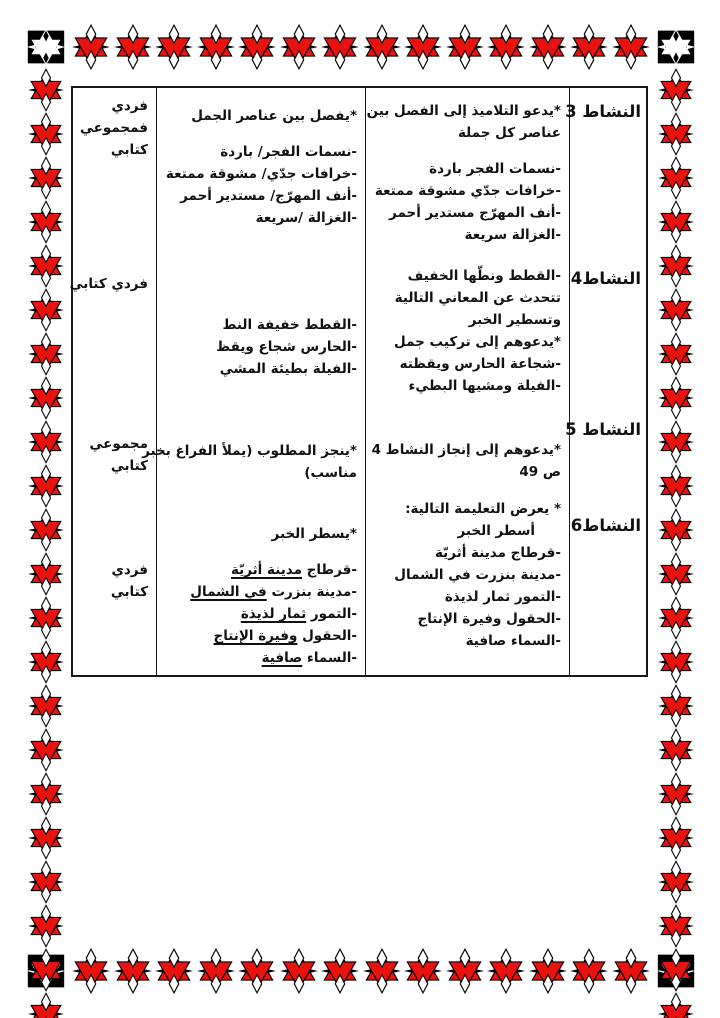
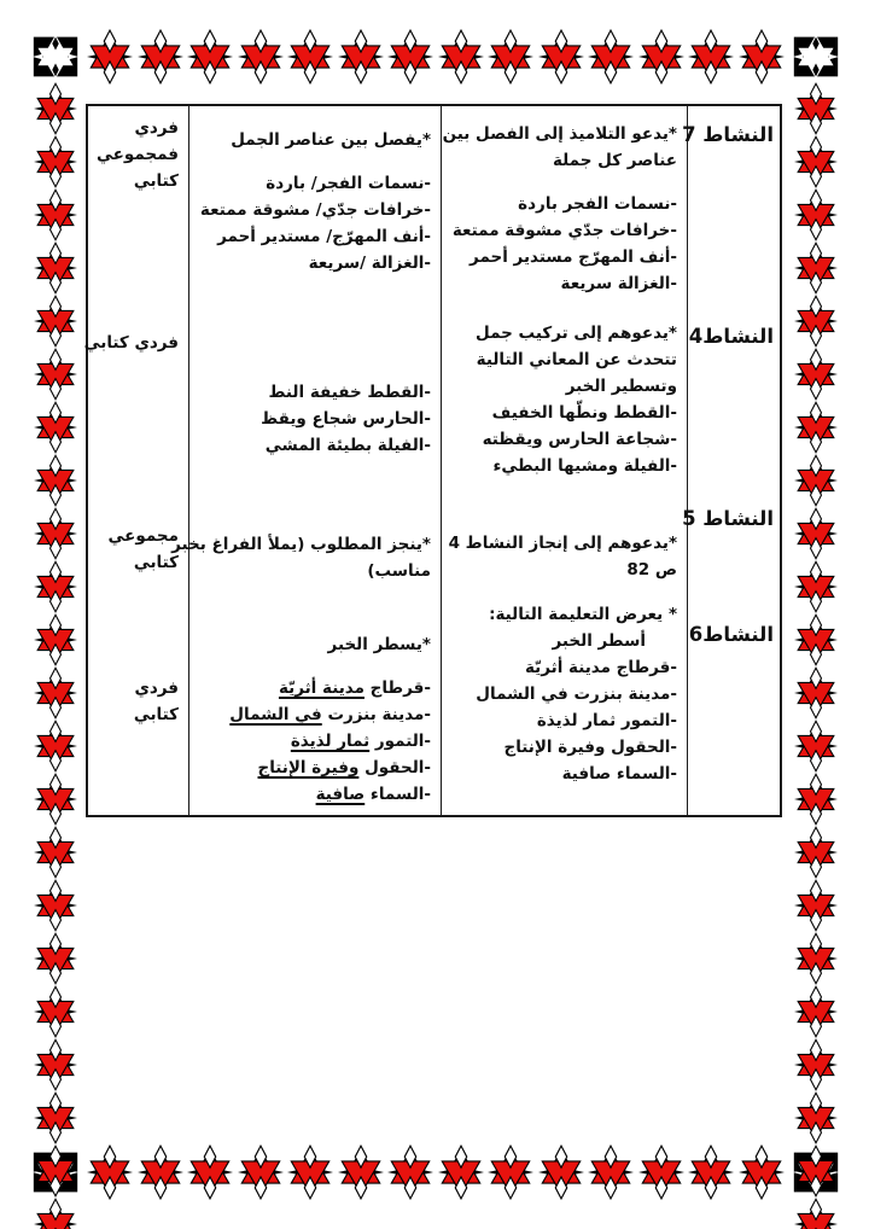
- النشاط 3
+ النشاط 7
  *يدعو التلاميذ إلى الفصل بين
  عناصر كل جملة
  -نسمات الفجر باردة
  -خرافات جدّي مشوقة ممتعة
  -أنف المهرّج مستدير أحمر
  -الغزالة سريعة
  *يفصل بين عناصر الجمل
  -نسمات الفجر/ باردة
  -خرافات جدّي/ مشوقة ممتعة
  -أنف المهرّج/ مستدير أحمر
  -الغزالة /سريعة
  فردي
  فمجموعي
  كتابي
  النشاط4
- -القطط ونطّها الخفيف
+ *يدعوهم إلى تركيب جمل
  تتحدث عن المعاني التالية
  وتسطير الخبر
- *يدعوهم إلى تركيب جمل
+ -القطط ونطّها الخفيف
  -شجاعة الحارس ويقظته
  -الفيلة ومشيها البطيء
  -القطط خفيفة النط
  -الحارس شجاع ويقظ
  -الفيلة بطيئة المشي
  فردي كتابي
  النشاط 5
  *يدعوهم إلى إنجاز النشاط 4
- ص 49
+ ص 82
  *ينجز المطلوب (يملأ الفراغ بخبر
  مناسب)
  مجموعي
  كتابي
  النشاط6
  * يعرض التعليمة التالية:
  أسطر الخبر
  -قرطاج مدينة أثريّة
  -مدينة بنزرت في الشمال
  -التمور ثمار لذيذة
  -الحقول وفيرة الإنتاج
  -السماء صافية
  *يسطر الخبر
  -قرطاج مدينة أثريّة
  -مدينة بنزرت في الشمال
  -التمور ثمار لذيذة
  -الحقول وفيرة الإنتاج
  -السماء صافية
  فردي
  كتابي
